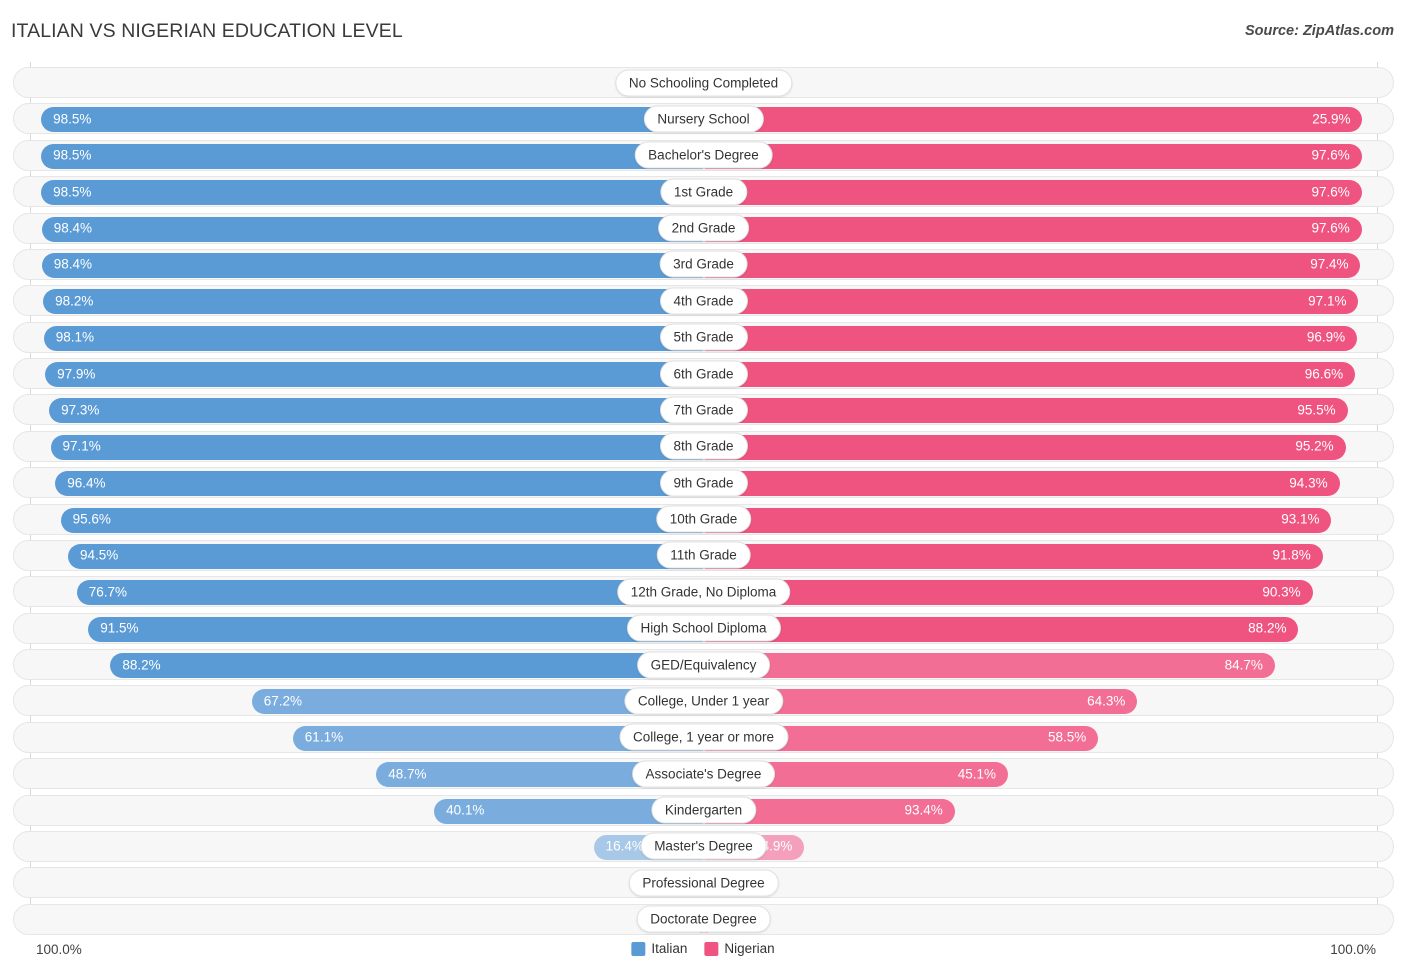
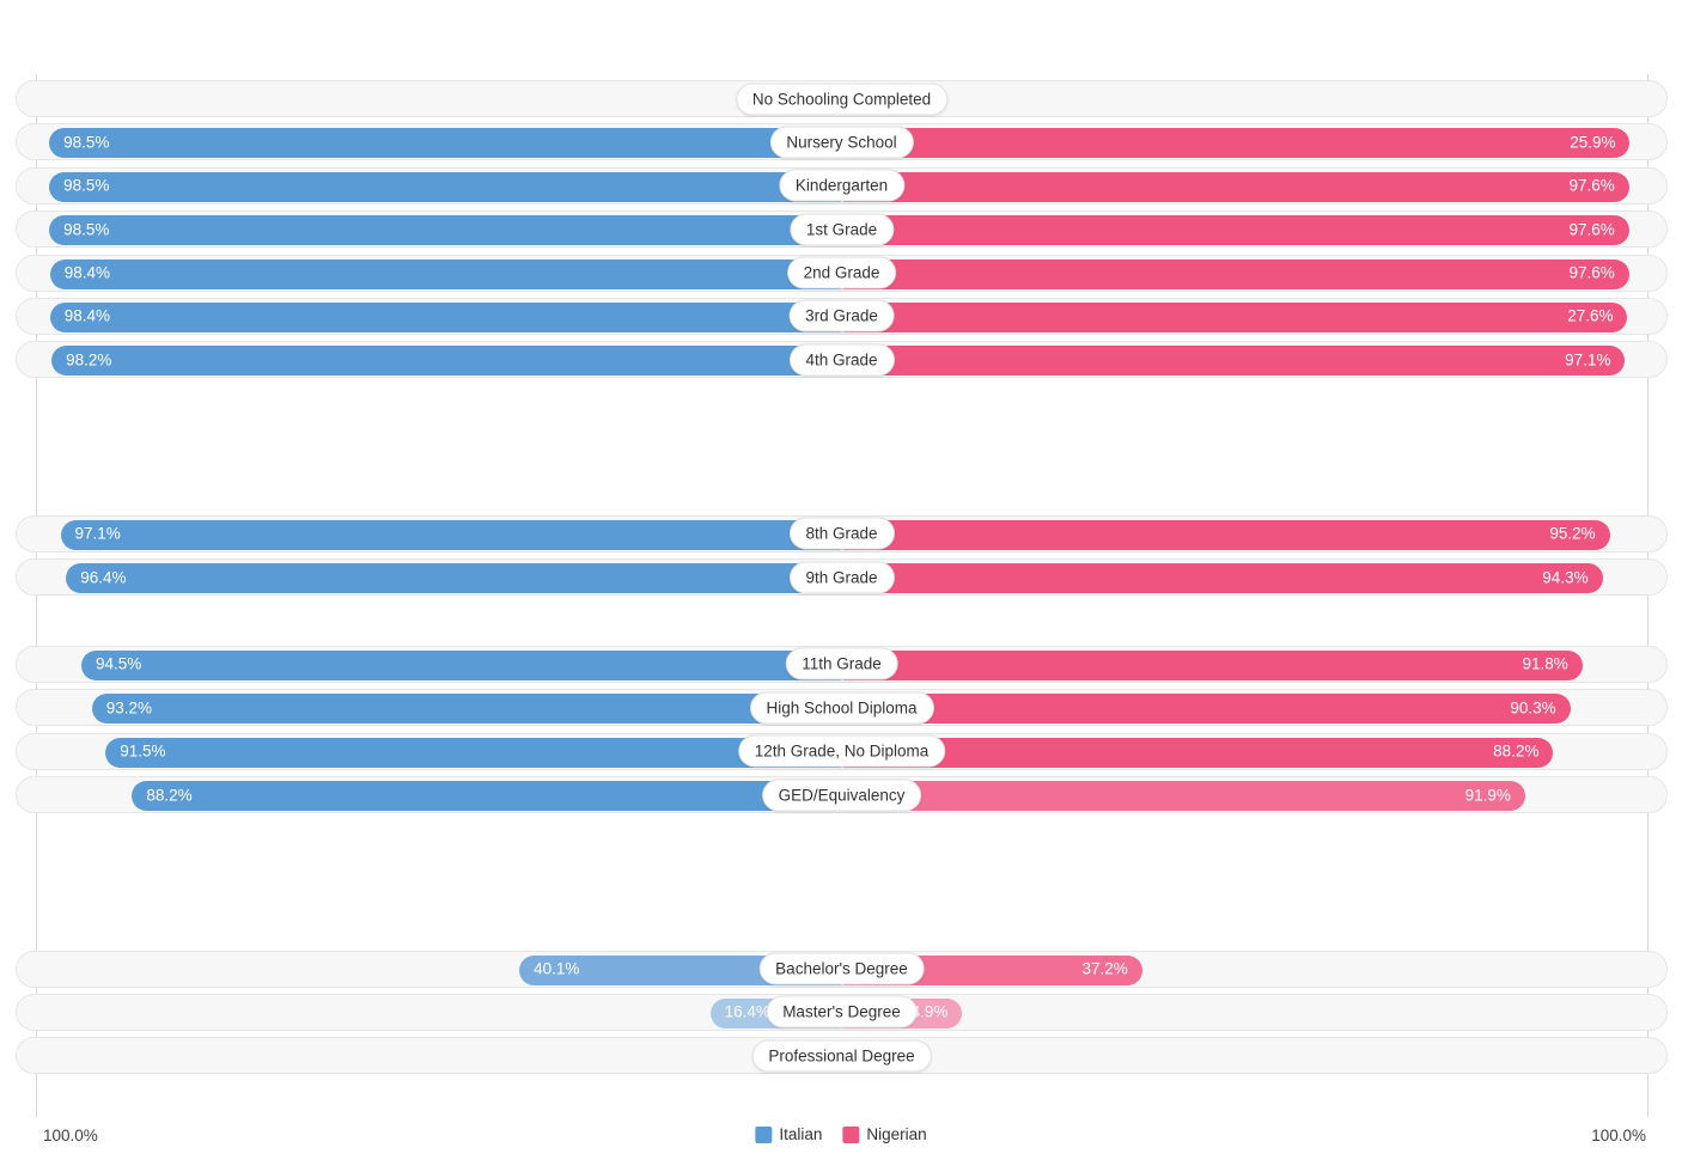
- ITALIAN VS NIGERIAN EDUCATION LEVEL
- Source: ZipAtlas.com
  No Schooling Completed
  98.5%
  25.9%
  Nursery School
  98.5%
  97.6%
- Bachelor's Degree
+ Kindergarten
  98.5%
  97.6%
  1st Grade
  98.4%
  97.6%
  2nd Grade
  98.4%
- 97.4%
+ 27.6%
  3rd Grade
  98.2%
  97.1%
  4th Grade
- 98.1%
- 96.9%
- 5th Grade
- 97.9%
- 96.6%
- 6th Grade
- 97.3%
- 95.5%
- 7th Grade
  97.1%
  95.2%
  8th Grade
  96.4%
  94.3%
  9th Grade
- 95.6%
- 93.1%
- 10th Grade
  94.5%
  91.8%
  11th Grade
- 76.7%
+ 93.2%
  90.3%
- 12th Grade, No Diploma
+ High School Diploma
  91.5%
  88.2%
- High School Diploma
+ 12th Grade, No Diploma
  88.2%
- 84.7%
+ 91.9%
  GED/Equivalency
- 67.2%
- 64.3%
- College, Under 1 year
- 61.1%
- 58.5%
- College, 1 year or more
- 48.7%
- 45.1%
- Associate's Degree
  40.1%
- 93.4%
+ 37.2%
- Kindergarten
+ Bachelor's Degree
  16.4%
  Master's Degree
  Professional Degree
- Doctorate Degree
  100.0%
  100.0%
  Italian
  Nigerian
